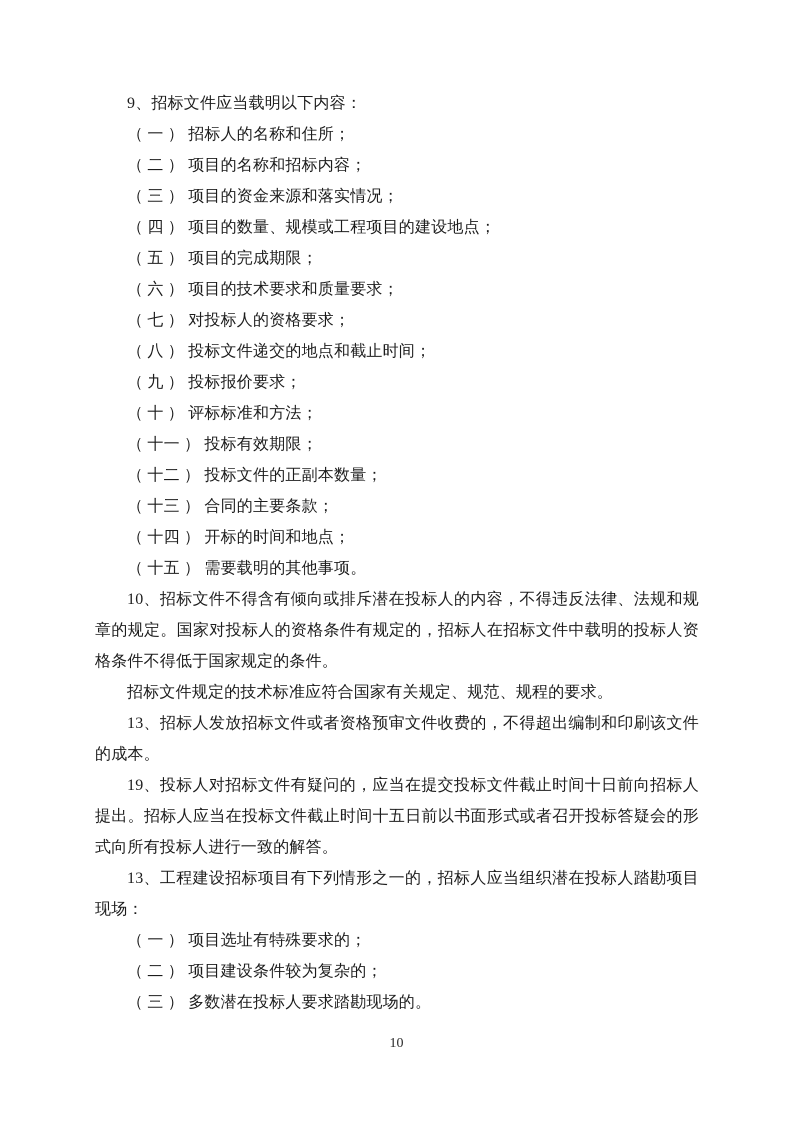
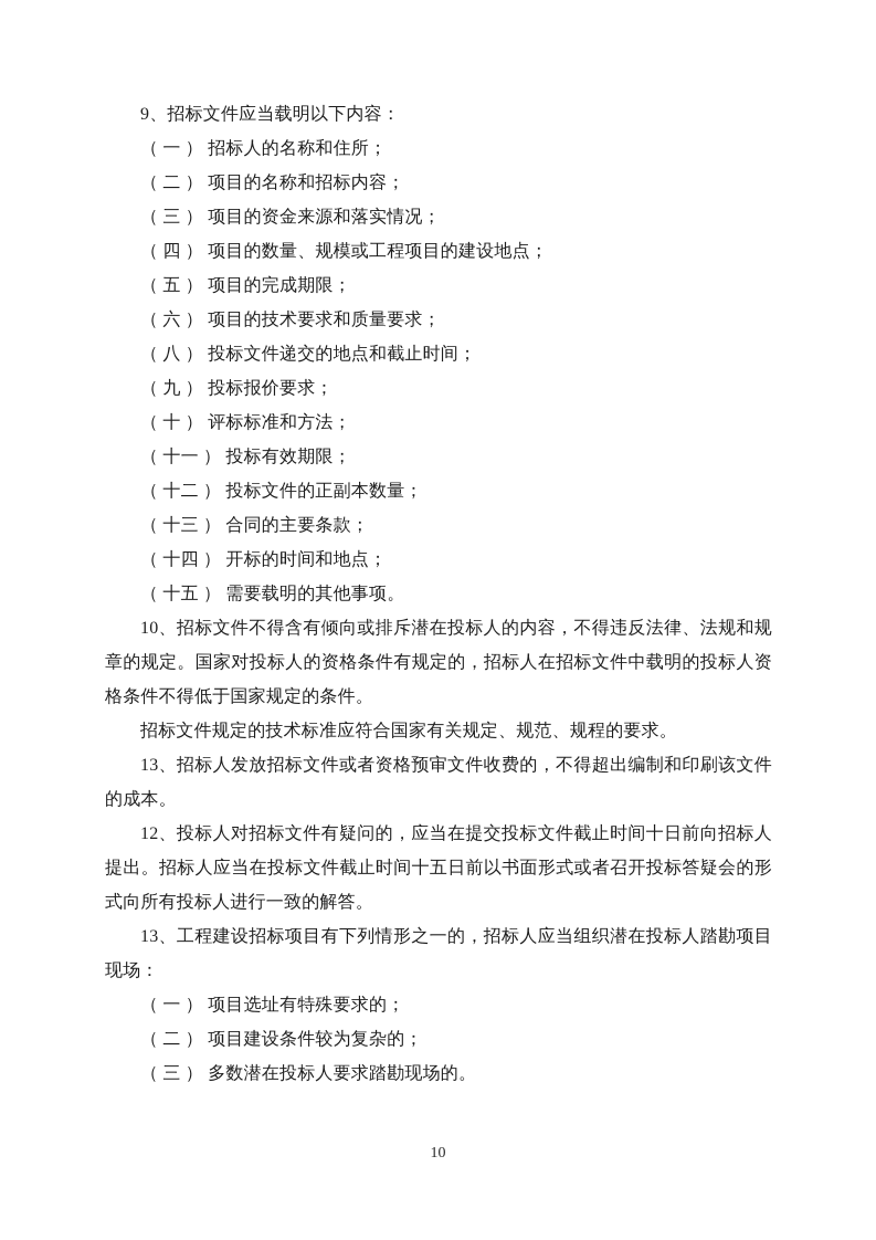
  9、招标文件应当载明以下内容：
  （ 一 ） 招标人的名称和住所；
  （ 二 ） 项目的名称和招标内容；
  （ 三 ） 项目的资金来源和落实情况；
  （ 四 ） 项目的数量、规模或工程项目的建设地点；
  （ 五 ） 项目的完成期限；
  （ 六 ） 项目的技术要求和质量要求；
- （ 七 ） 对投标人的资格要求；
  （ 八 ） 投标文件递交的地点和截止时间；
  （ 九 ） 投标报价要求；
  （ 十 ） 评标标准和方法；
  （ 十一 ） 投标有效期限；
  （ 十二 ） 投标文件的正副本数量；
  （ 十三 ） 合同的主要条款；
  （ 十四 ） 开标的时间和地点；
  （ 十五 ） 需要载明的其他事项。
  10、招标文件不得含有倾向或排斥潜在投标人的内容，不得违反法律、法规和规章的规定。国家对投标人的资格条件有规定的，招标人在招标文件中载明的投标人资格条件不得低于国家规定的条件。
  招标文件规定的技术标准应符合国家有关规定、规范、规程的要求。
  13、招标人发放招标文件或者资格预审文件收费的，不得超出编制和印刷该文件的成本。
- 19、投标人对招标文件有疑问的，应当在提交投标文件截止时间十日前向招标人提出。招标人应当在投标文件截止时间十五日前以书面形式或者召开投标答疑会的形式向所有投标人进行一致的解答。
+ 12、投标人对招标文件有疑问的，应当在提交投标文件截止时间十日前向招标人提出。招标人应当在投标文件截止时间十五日前以书面形式或者召开投标答疑会的形式向所有投标人进行一致的解答。
  13、工程建设招标项目有下列情形之一的，招标人应当组织潜在投标人踏勘项目现场：
  （ 一 ） 项目选址有特殊要求的；
  （ 二 ） 项目建设条件较为复杂的；
  （ 三 ） 多数潜在投标人要求踏勘现场的。
  10
